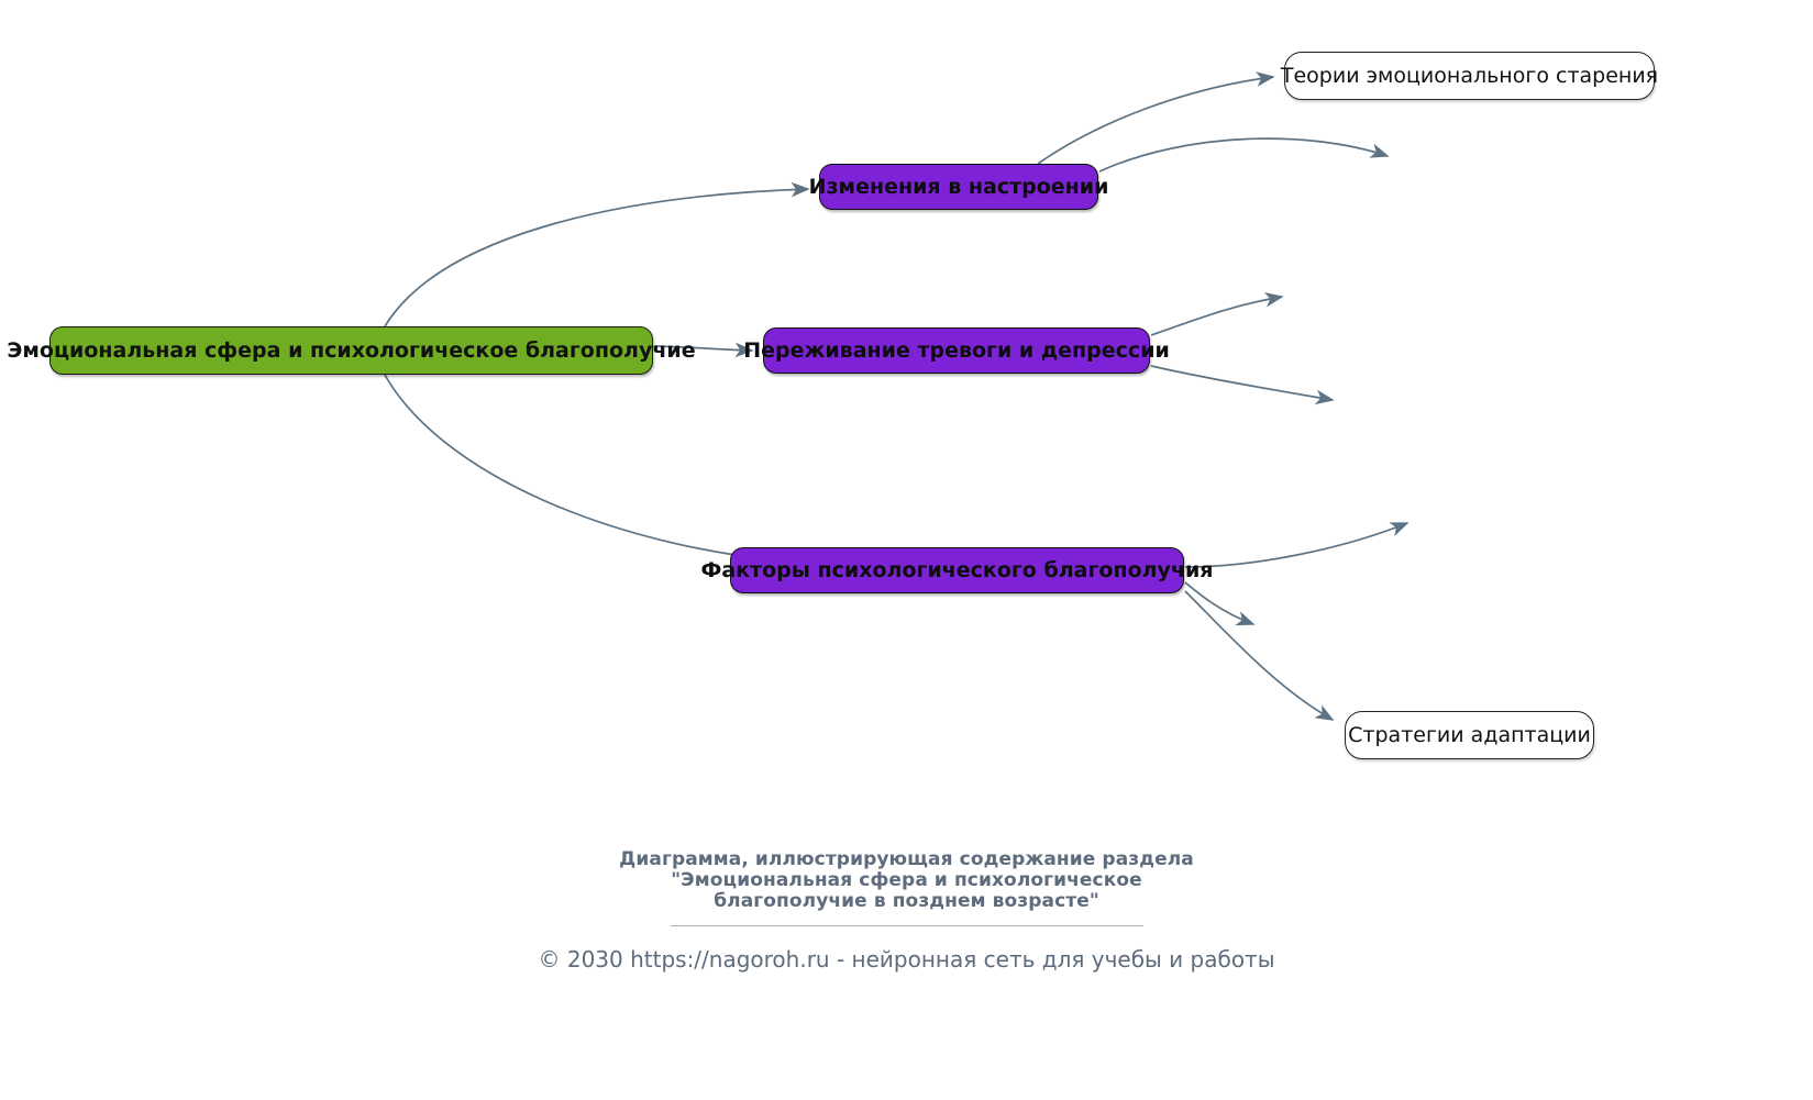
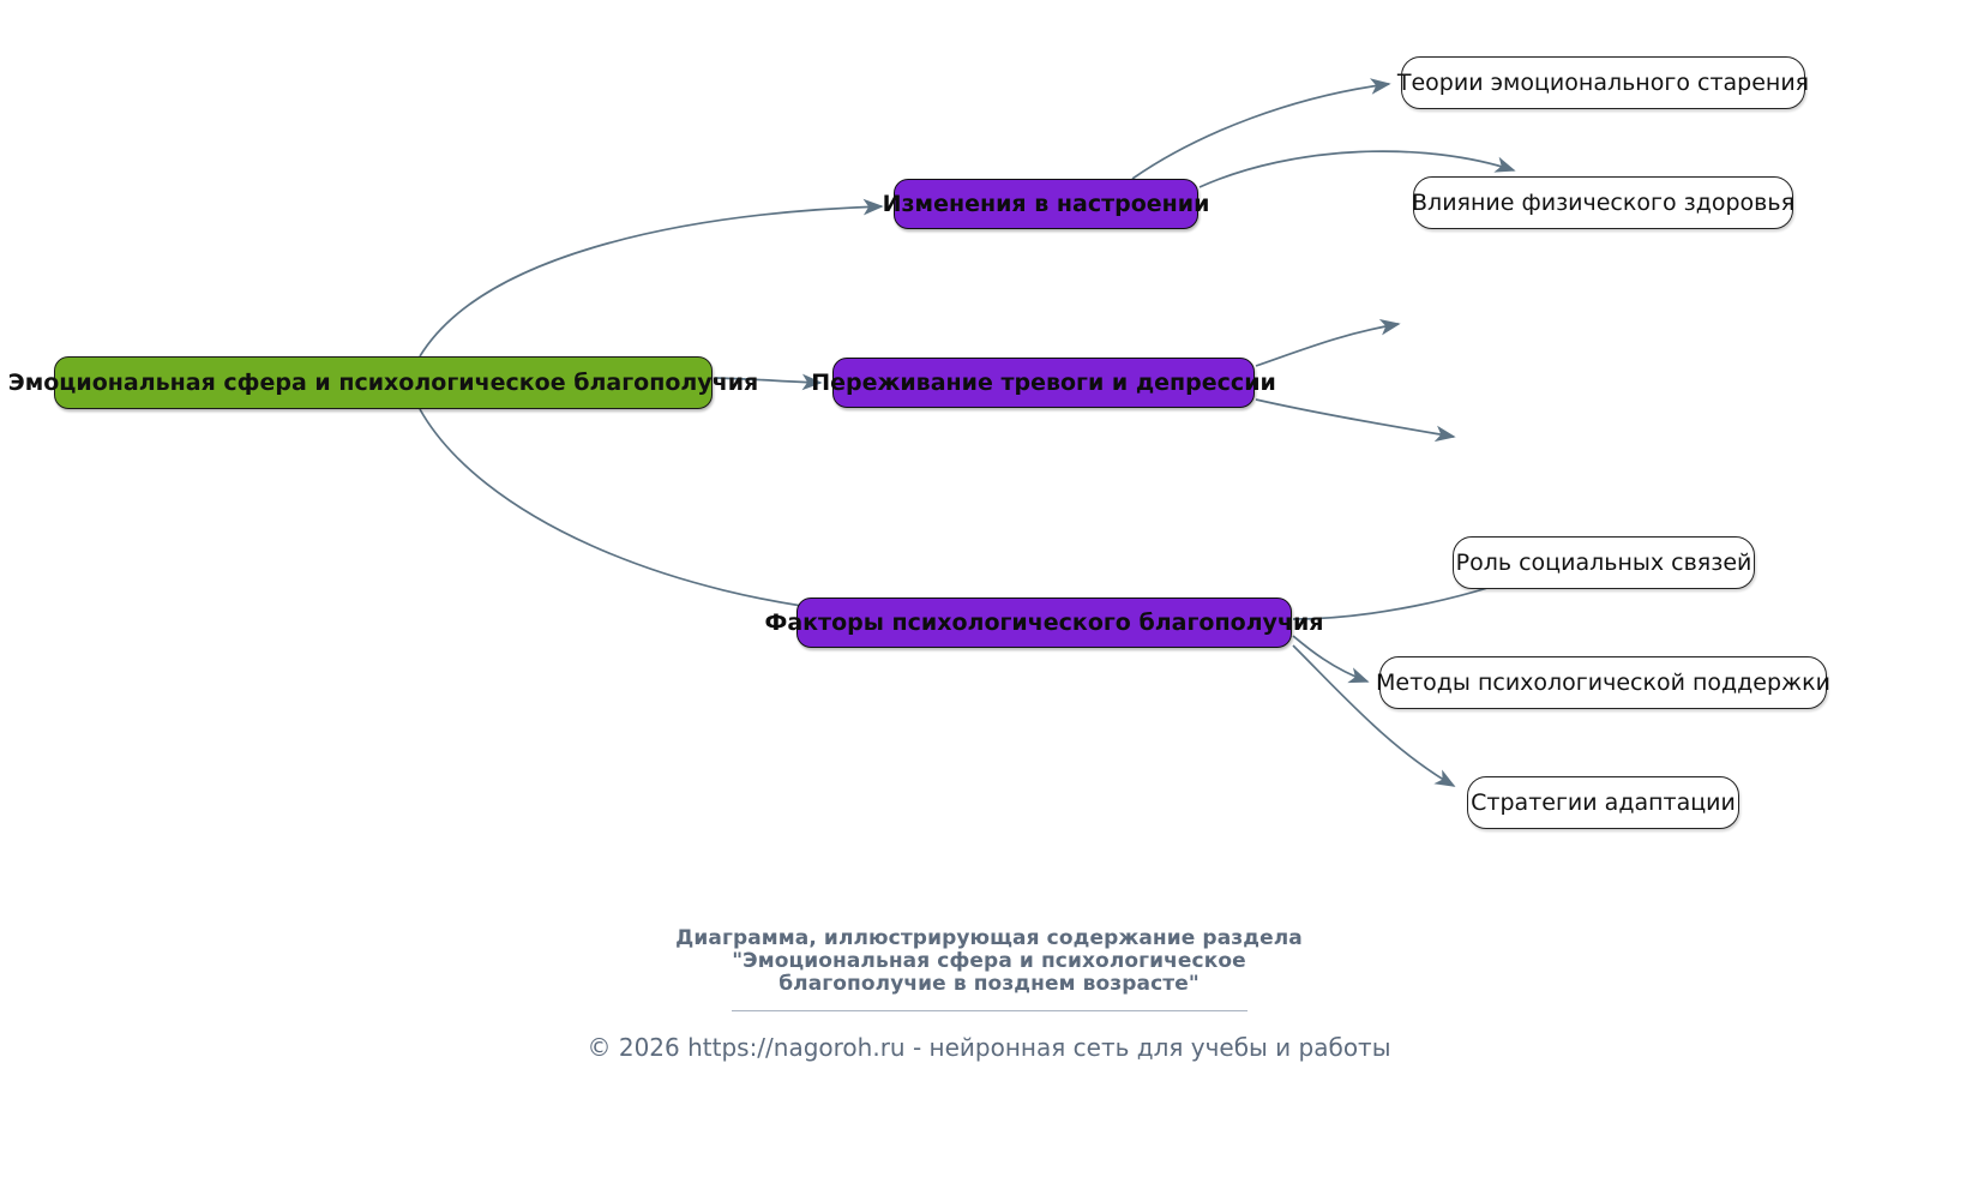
- Эмоциональная сфера и психологическое благополучие
+ Эмоциональная сфера и психологическое благополучия
  Изменения в настроении
  Теории эмоционального старения
+ Влияние физического здоровья
  Переживание тревоги и депрессии
  Факторы психологического благополучия
+ Роль социальных связей
+ Методы психологической поддержки
  Стратегии адаптации
  Диаграмма, иллюстрирующая содержание раздела
  "Эмоциональная сфера и психологическое
  благополучие в позднем возрасте"
- © 2030 https://nagoroh.ru - нейронная сеть для учебы и работы
+ © 2026 https://nagoroh.ru - нейронная сеть для учебы и работы
